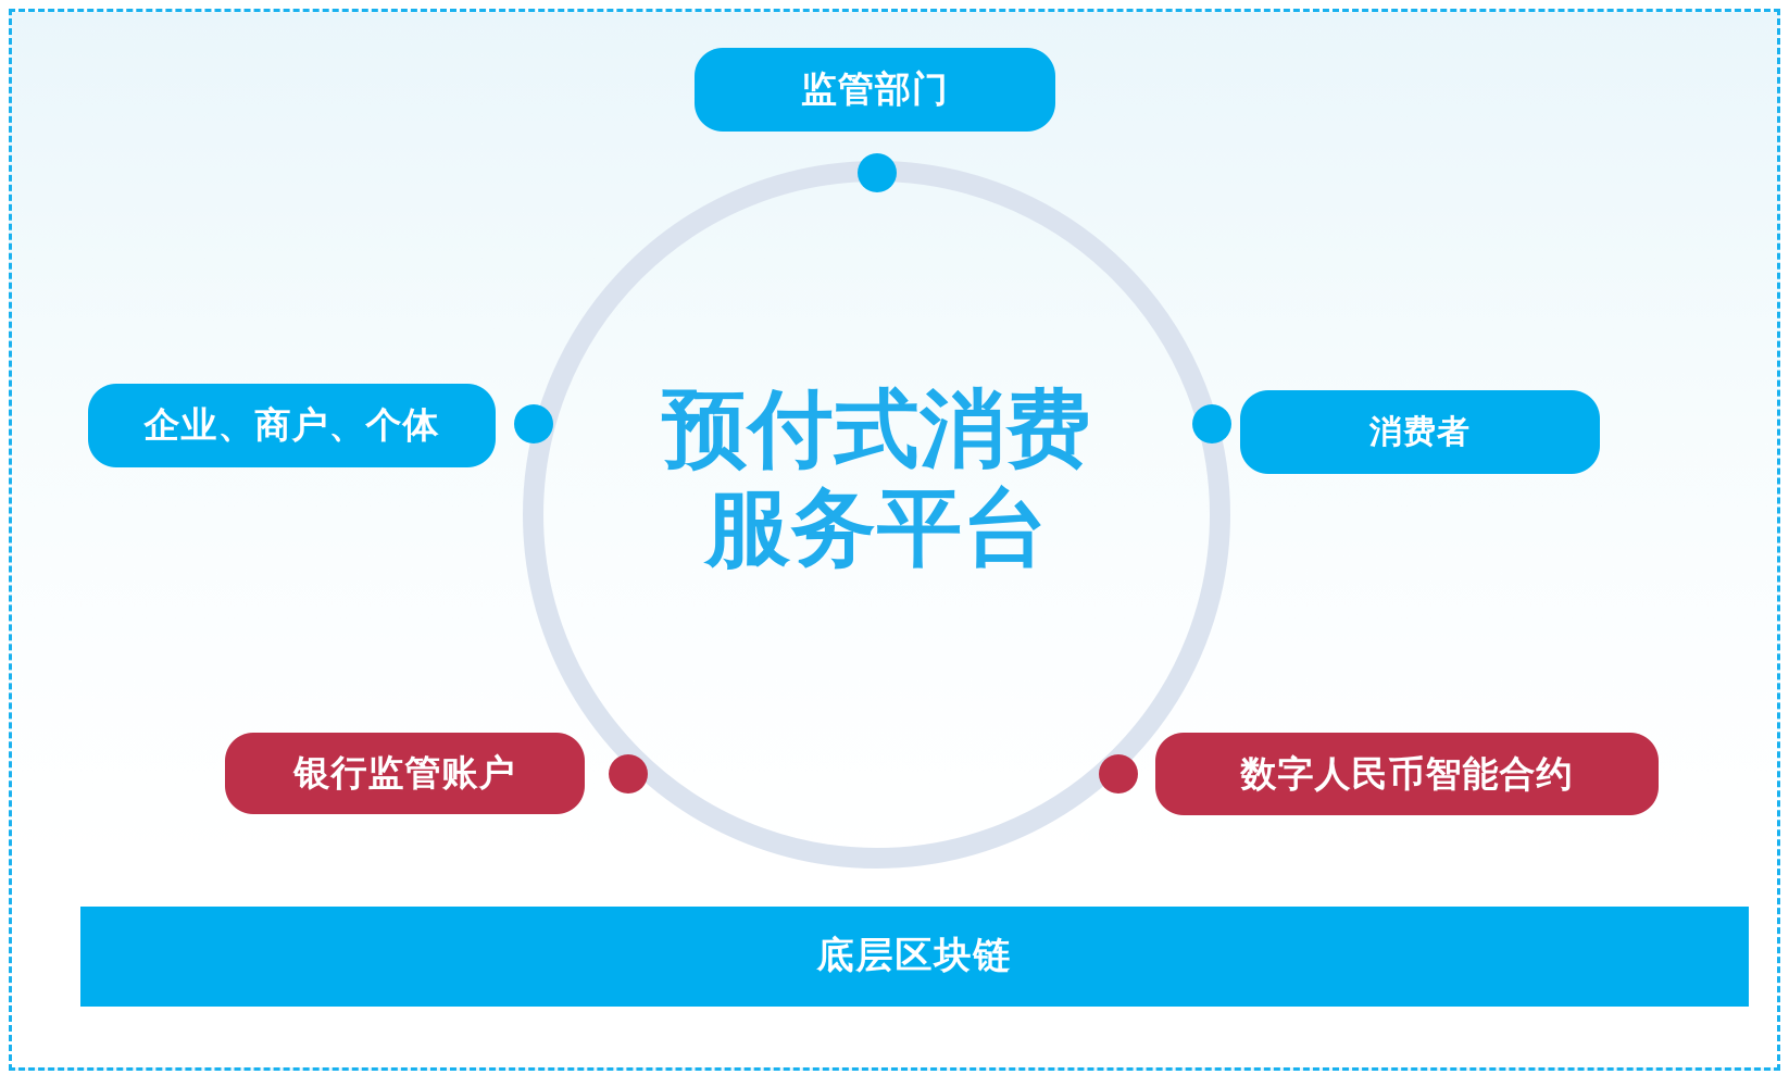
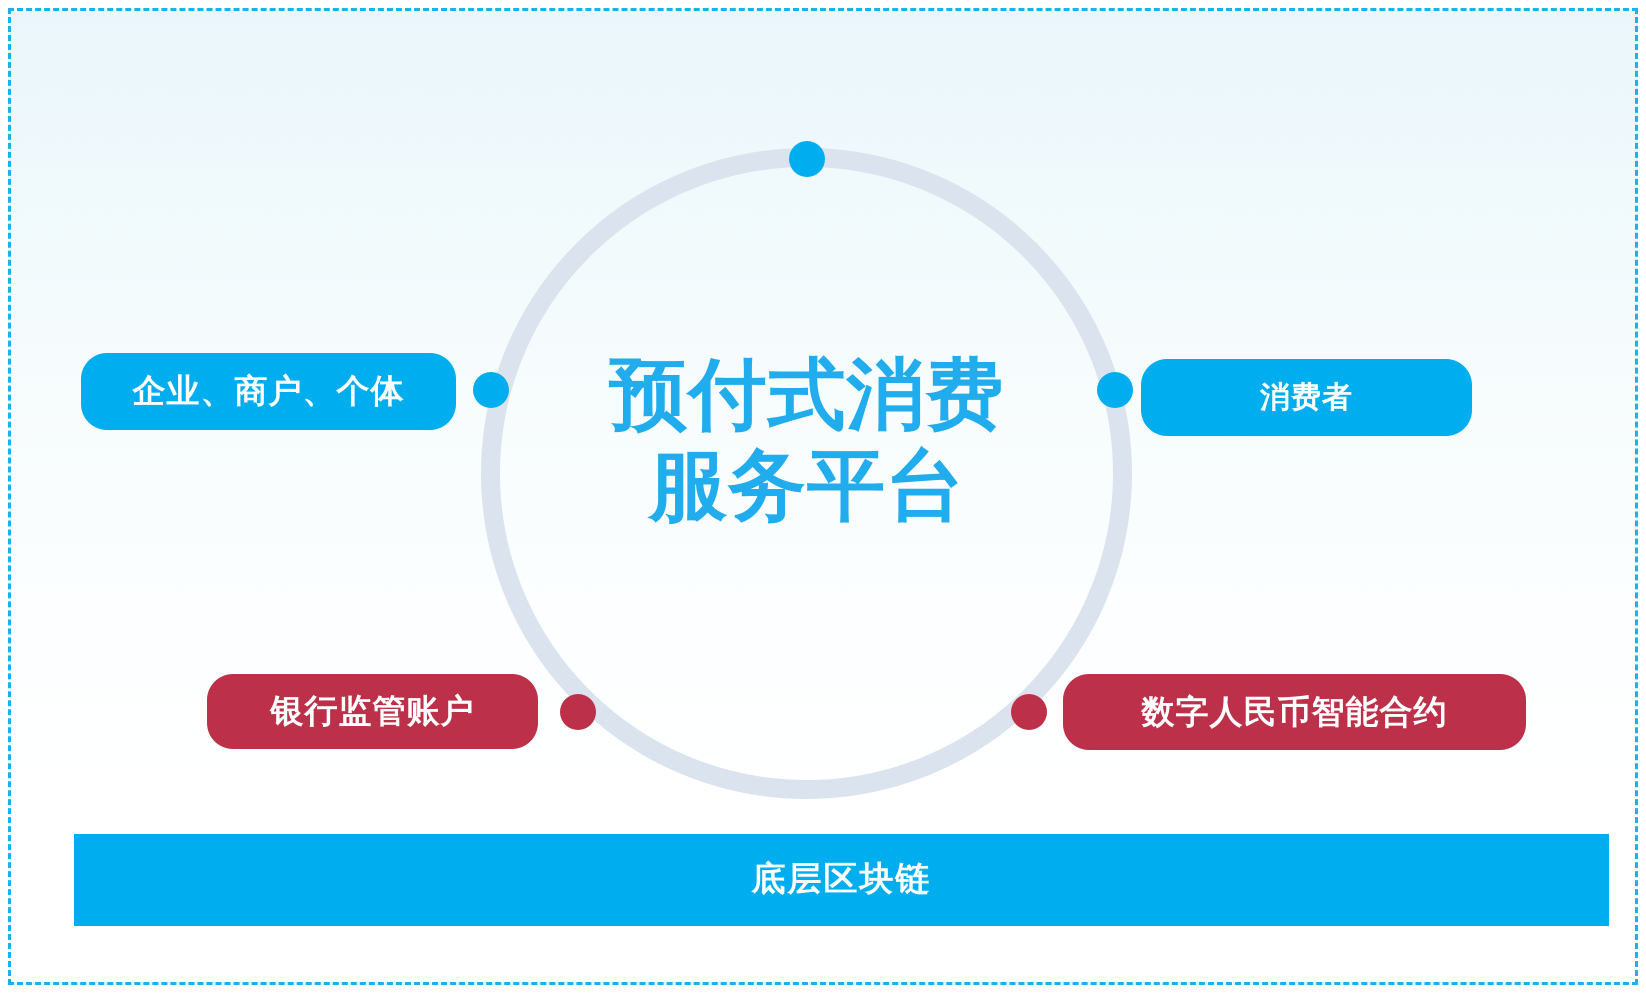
  预付式消费
  服务平台
- 监管部门
  企业、商户、个体
  消费者
  银行监管账户
  数字人民币智能合约
  底层区块链
